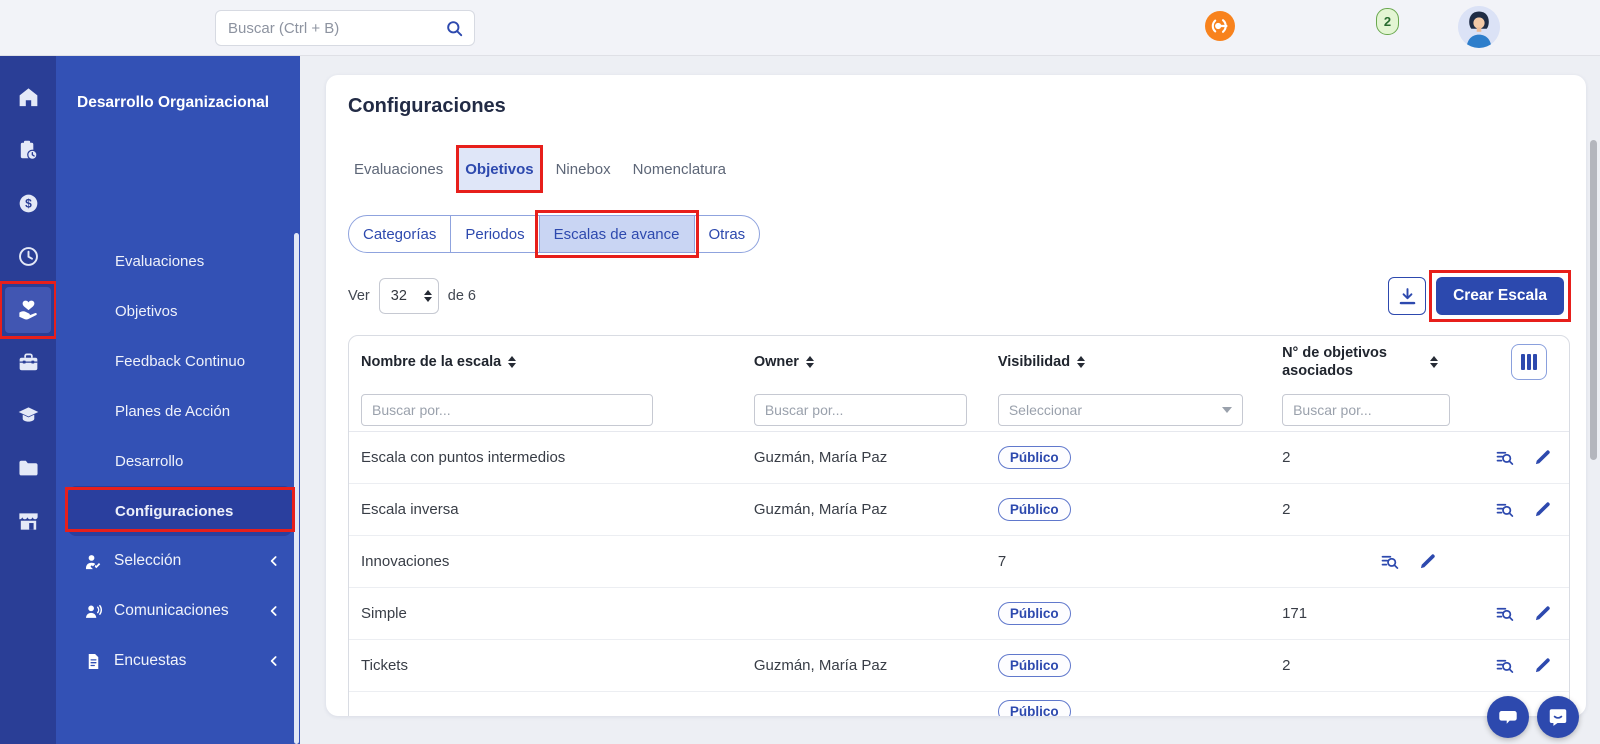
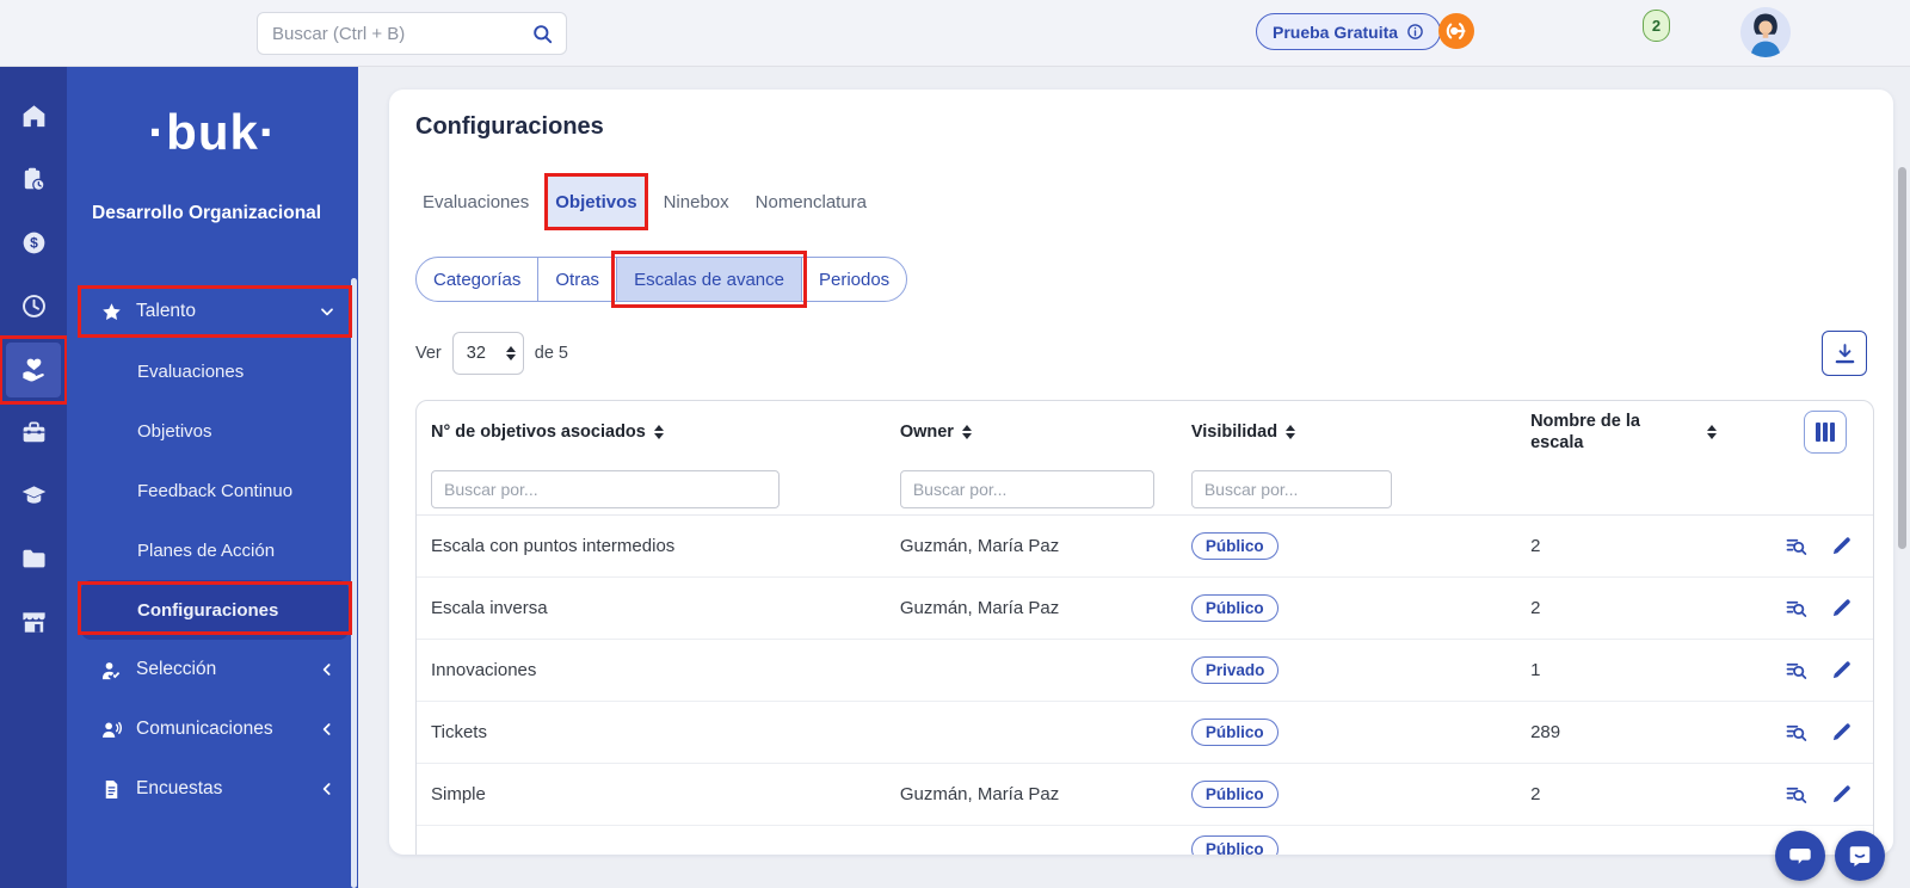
  Buscar (Ctrl + B)
+ Prueba Gratuita
  2
  $
+ ·buk·
  Desarrollo Organizacional
+ Talento
  Evaluaciones
  Objetivos
  Feedback Continuo
  Planes de Acción
- Desarrollo
  Configuraciones
  Selección
  Comunicaciones
  Encuestas
  Configuraciones
  Evaluaciones
  Objetivos
  Ninebox
  Nomenclatura
  Categorías
- Periodos
+ Otras
  Escalas de avance
- Otras
+ Periodos
  Ver
  32
- de 6
+ de 5
- Crear Escala
- Nombre de la escala
+ N° de objetivos asociados
  Owner
  Visibilidad
- N° de objetivos asociados
+ Nombre de la escala
  Buscar por...
  Buscar por...
- Seleccionar
  Buscar por...
  Escala con puntos intermedios
  Guzmán, María Paz
  Público
  2
  Escala inversa
  Guzmán, María Paz
  Público
  2
  Innovaciones
+ Privado
- 7
+ 1
- Simple
+ Tickets
  Público
- 171
+ 289
- Tickets
+ Simple
  Guzmán, María Paz
  Público
  2
  Público
